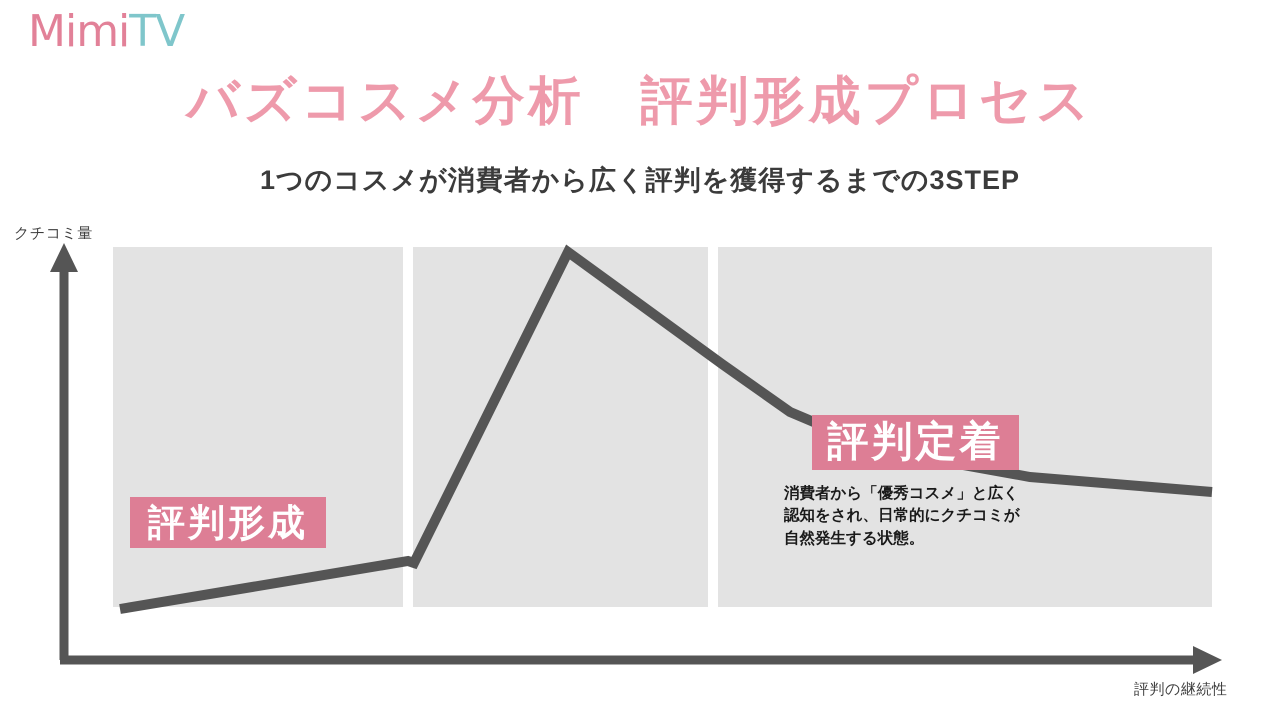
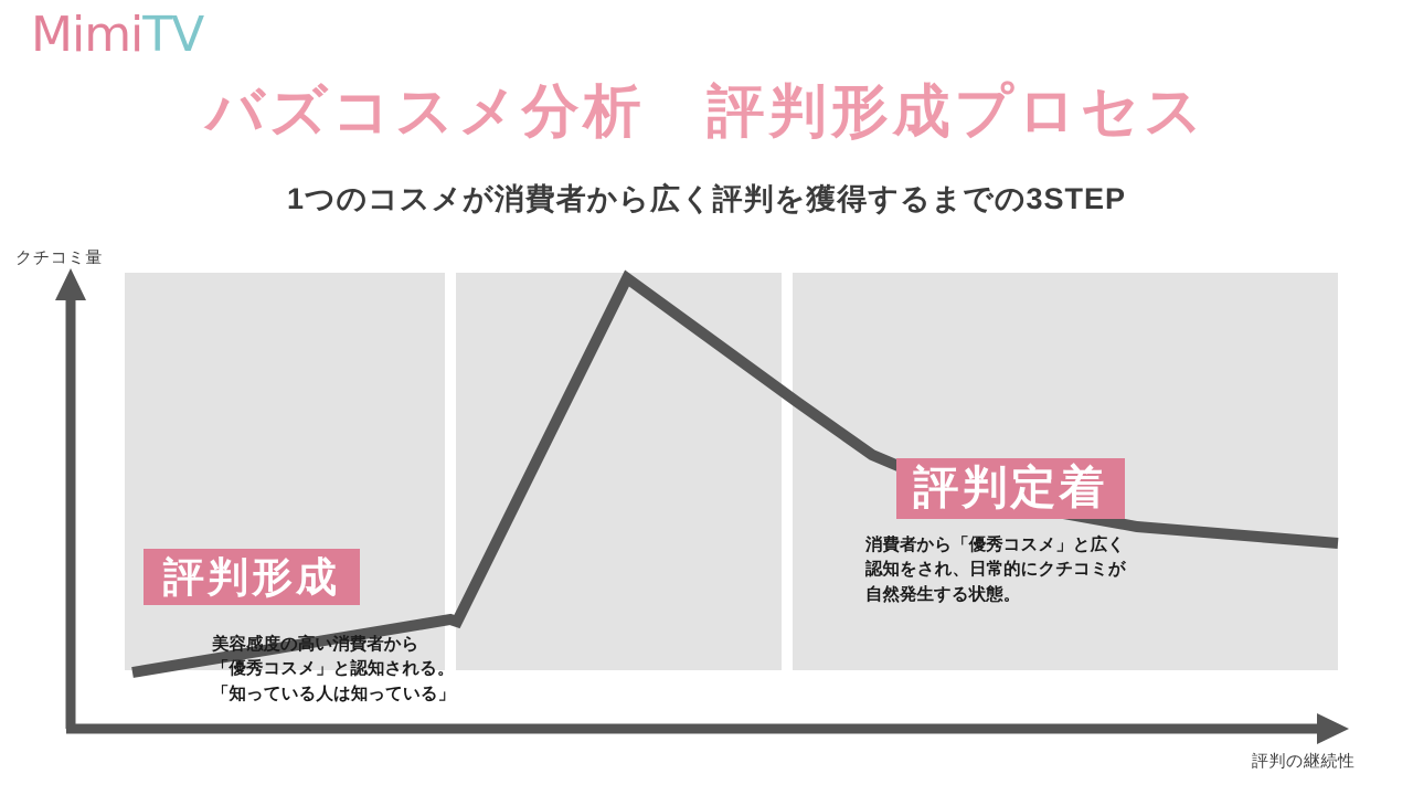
  MimiTV
  バズコスメ分析 評判形成プロセス
  1つのコスメが消費者から広く評判を獲得するまでの3STEP
  クチコミ量
  評判の継続性
  評判形成
+ 美容感度の高い消費者から
+ 「優秀コスメ」と認知される。
+ 「知っている人は知っている」
  評判定着
  消費者から「優秀コスメ」と広く
  認知をされ、日常的にクチコミが
  自然発生する状態。
